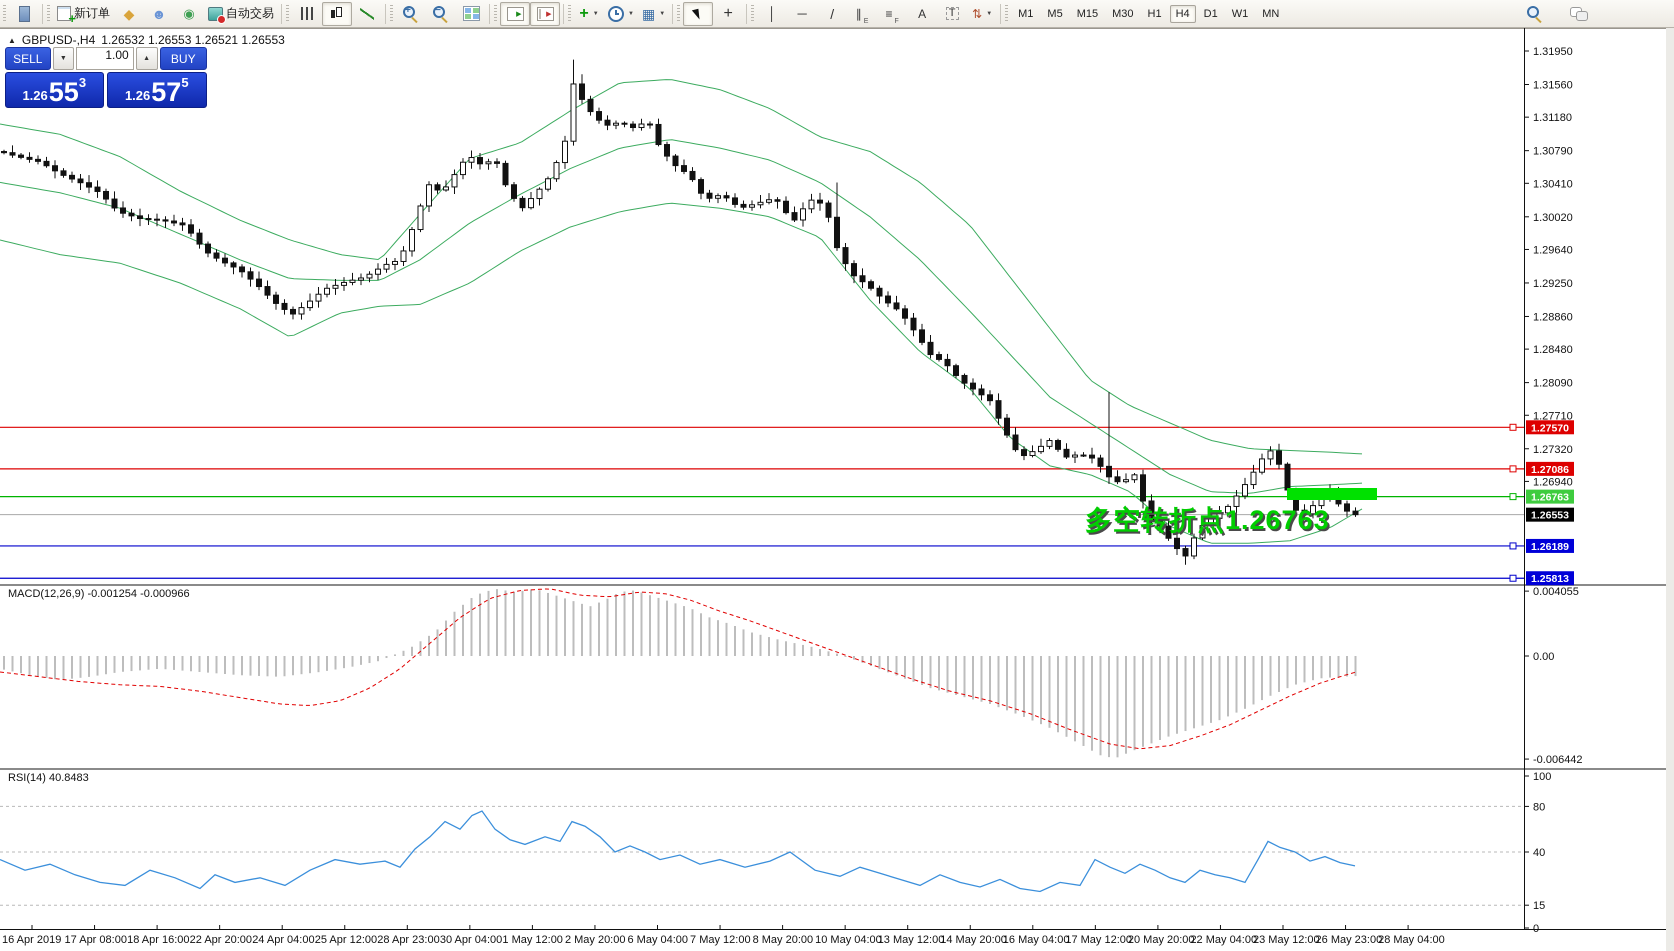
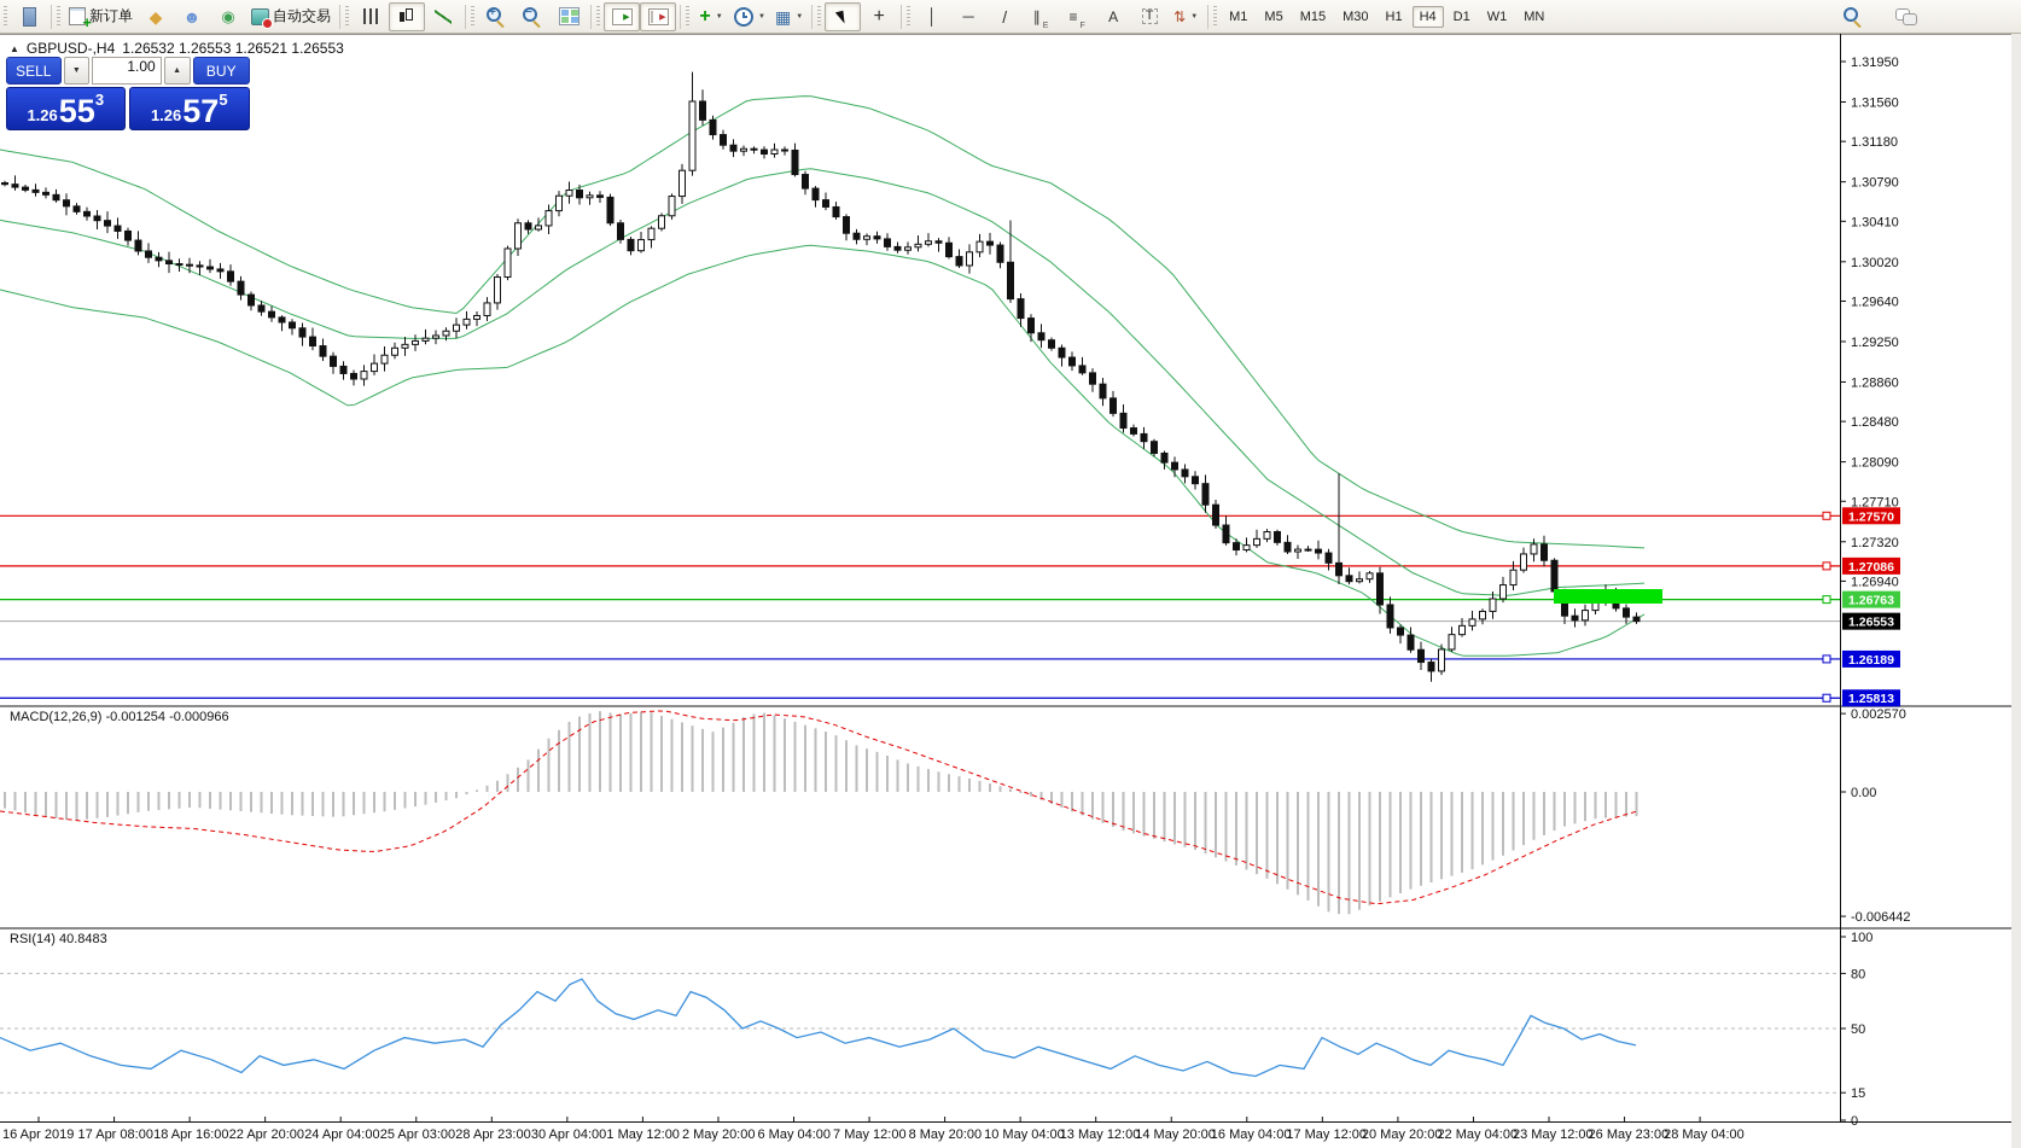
  1.31950
  1.31560
  1.31180
  1.30790
  1.30410
  1.30020
  1.29640
  1.29250
  1.28860
  1.28480
  1.28090
  1.27710
  1.27320
  1.26940
  100
  80
- 40
+ 50
  15
  0
- 0.004055
+ 0.002570
  0.00
  -0.006442
  16 Apr 2019
  17 Apr 08:00
  18 Apr 16:00
  22 Apr 20:00
  24 Apr 04:00
- 25 Apr 12:00
+ 25 Apr 03:00
  28 Apr 23:00
  30 Apr 04:00
  1 May 12:00
  2 May 20:00
  6 May 04:00
  7 May 12:00
  8 May 20:00
  10 May 04:00
  13 May 12:00
  14 May 20:00
  16 May 04:00
  17 May 12:00
  20 May 20:00
  22 May 04:00
  23 May 12:00
  26 May 23:00
  28 May 04:00
  1.27570
  1.27086
  1.26763
  1.26189
  1.25813
  1.26553
  新订单
  ◆
  ☻
  ◉
  自动交易
  +
  −
  +
  ▦
  +
  │
  ─
  /
  ∥
  ≡
  A
  T
  ⇅
  M1
  M5
  M15
  M30
  H1
  H4
  D1
  W1
  MN
  ▲
  GBPUSD-,H4
  1.26532 1.26553 1.26521 1.26553
  SELL
  1.00
  BUY
  1.26
  55
  3
  1.26
  57
  5
  MACD(12,26,9) -0.001254 -0.000966
  RSI(14) 40.8483
- 多空转折点1.26763
